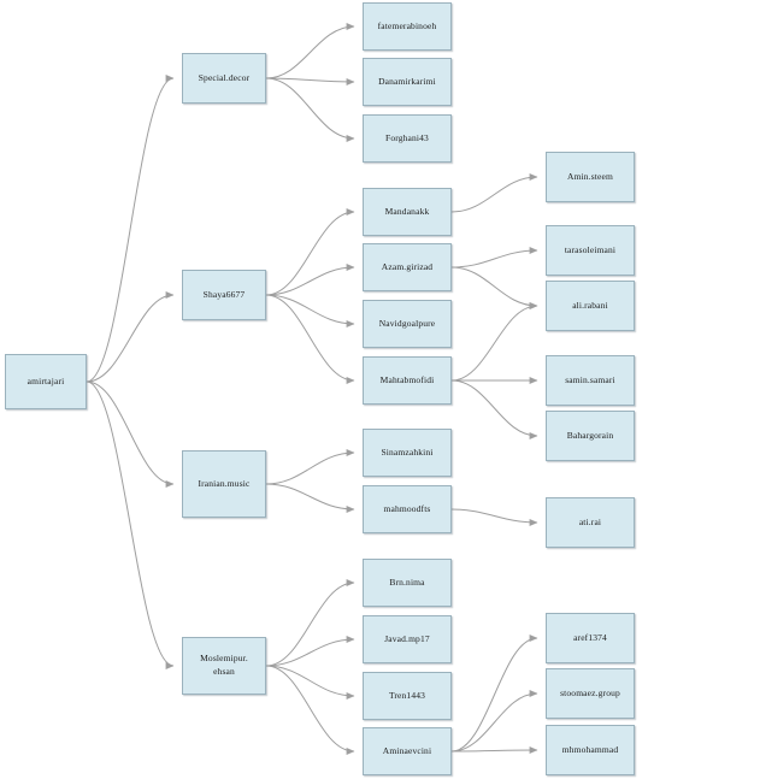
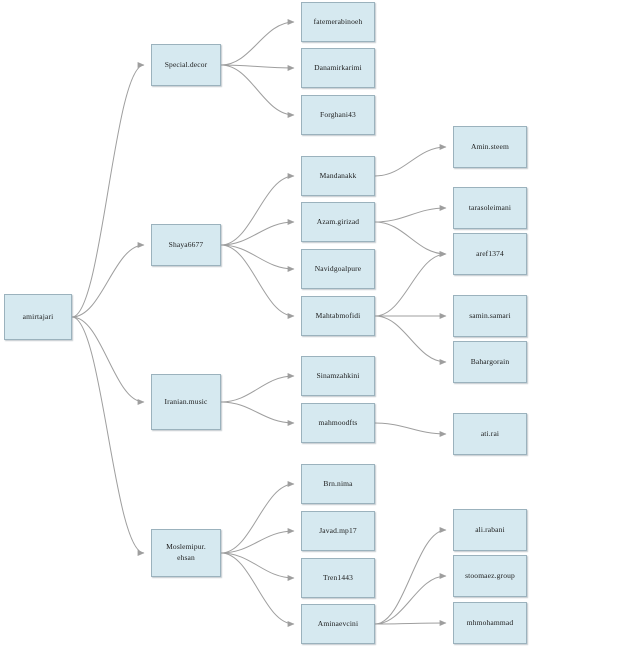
  amirtajari
  Special.decor
  Shaya6677
  Iranian.music
  Moslemipur.
  ehsan
  fatemerabinoeh
  Danamirkarimi
  Forghani43
  Mandanakk
  Azam.girizad
  Navidgoalpure
  Mahtabmofidi
  Sinamzahkini
  mahmoodfts
  Brn.nima
  Javad.mp17
  Tren1443
  Aminaevcini
  Amin.steem
  tarasoleimani
- ali.rabani
+ aref1374
  samin.samari
  Bahargorain
  ati.rai
- aref1374
+ ali.rabani
  stoomaez.group
  mhmohammad
